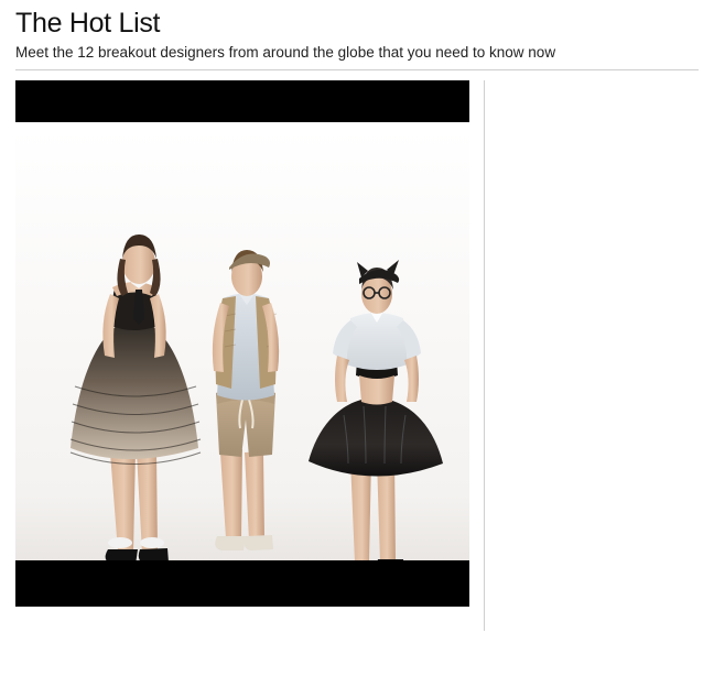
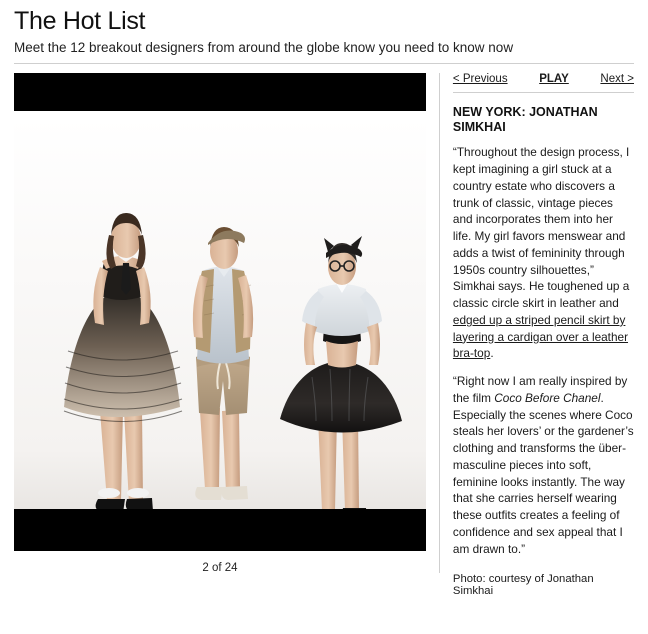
  The Hot List
- Meet the 12 breakout designers from around the globe that you need to know now
+ Meet the 12 breakout designers from around the globe know you need to know now
+ 2 of 24
+ < Previous
+ PLAY
+ Next >
+ NEW YORK: JONATHAN SIMKHAI
+ “Throughout the design process, I kept imagining a girl stuck at a country estate who discovers a trunk of classic, vintage pieces and incorporates them into her life. My girl favors menswear and adds a twist of femininity through 1950s country silhouettes,” Simkhai says. He toughened up a classic circle skirt in leather and edged up a striped pencil skirt by layering a cardigan over a leather bra-top.
+ “Right now I am really inspired by the film Coco Before Chanel. Especially the scenes where Coco steals her lovers’ or the gardener’s clothing and transforms the über-masculine pieces into soft, feminine looks instantly. The way that she carries herself wearing these outfits creates a feeling of confidence and sex appeal that I am drawn to.”
+ Photo: courtesy of Jonathan Simkhai
